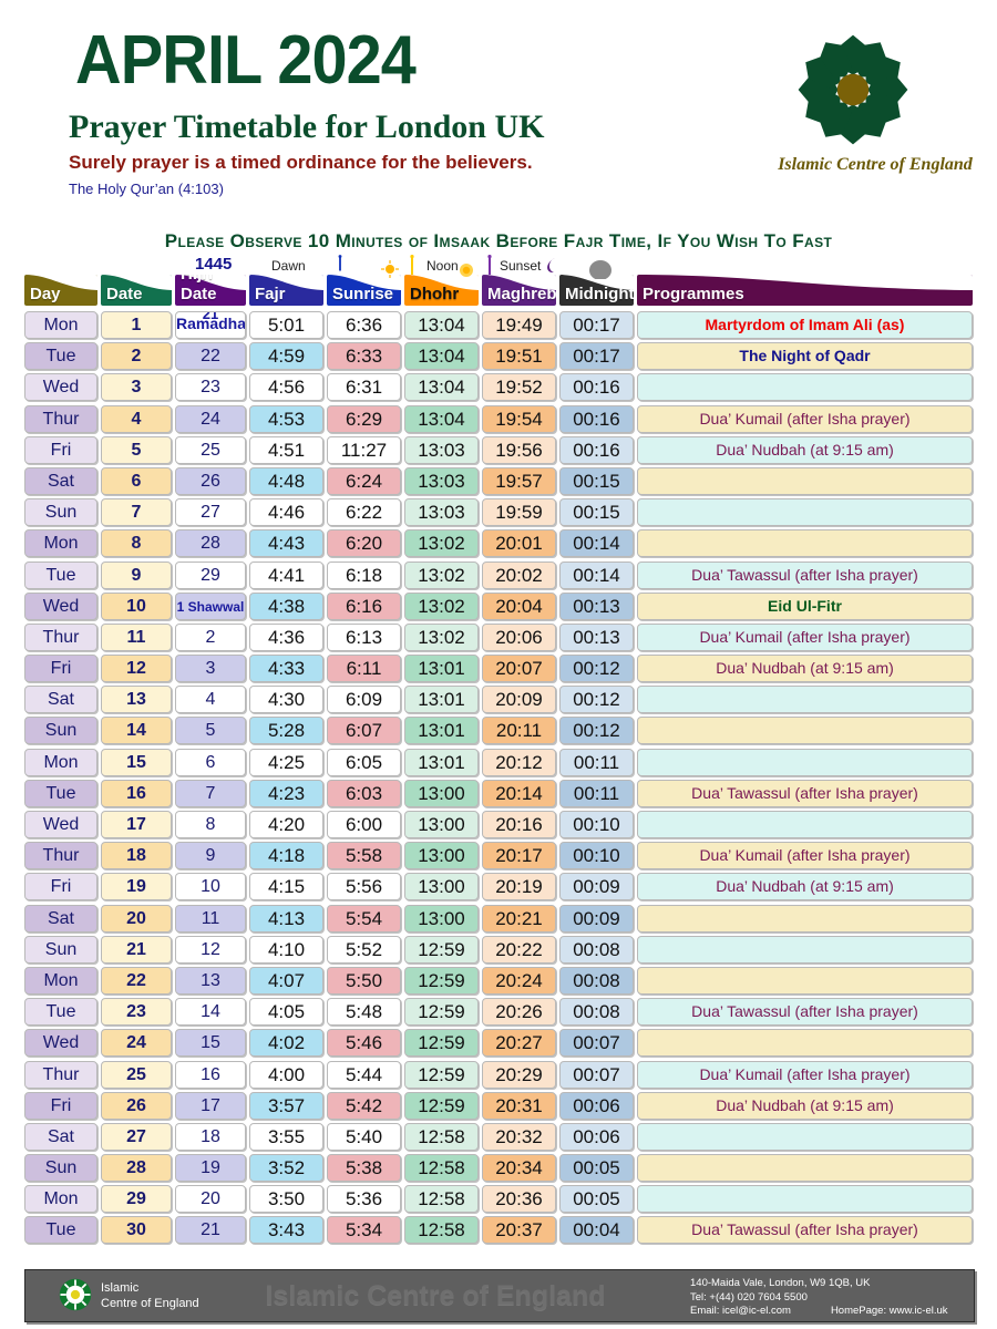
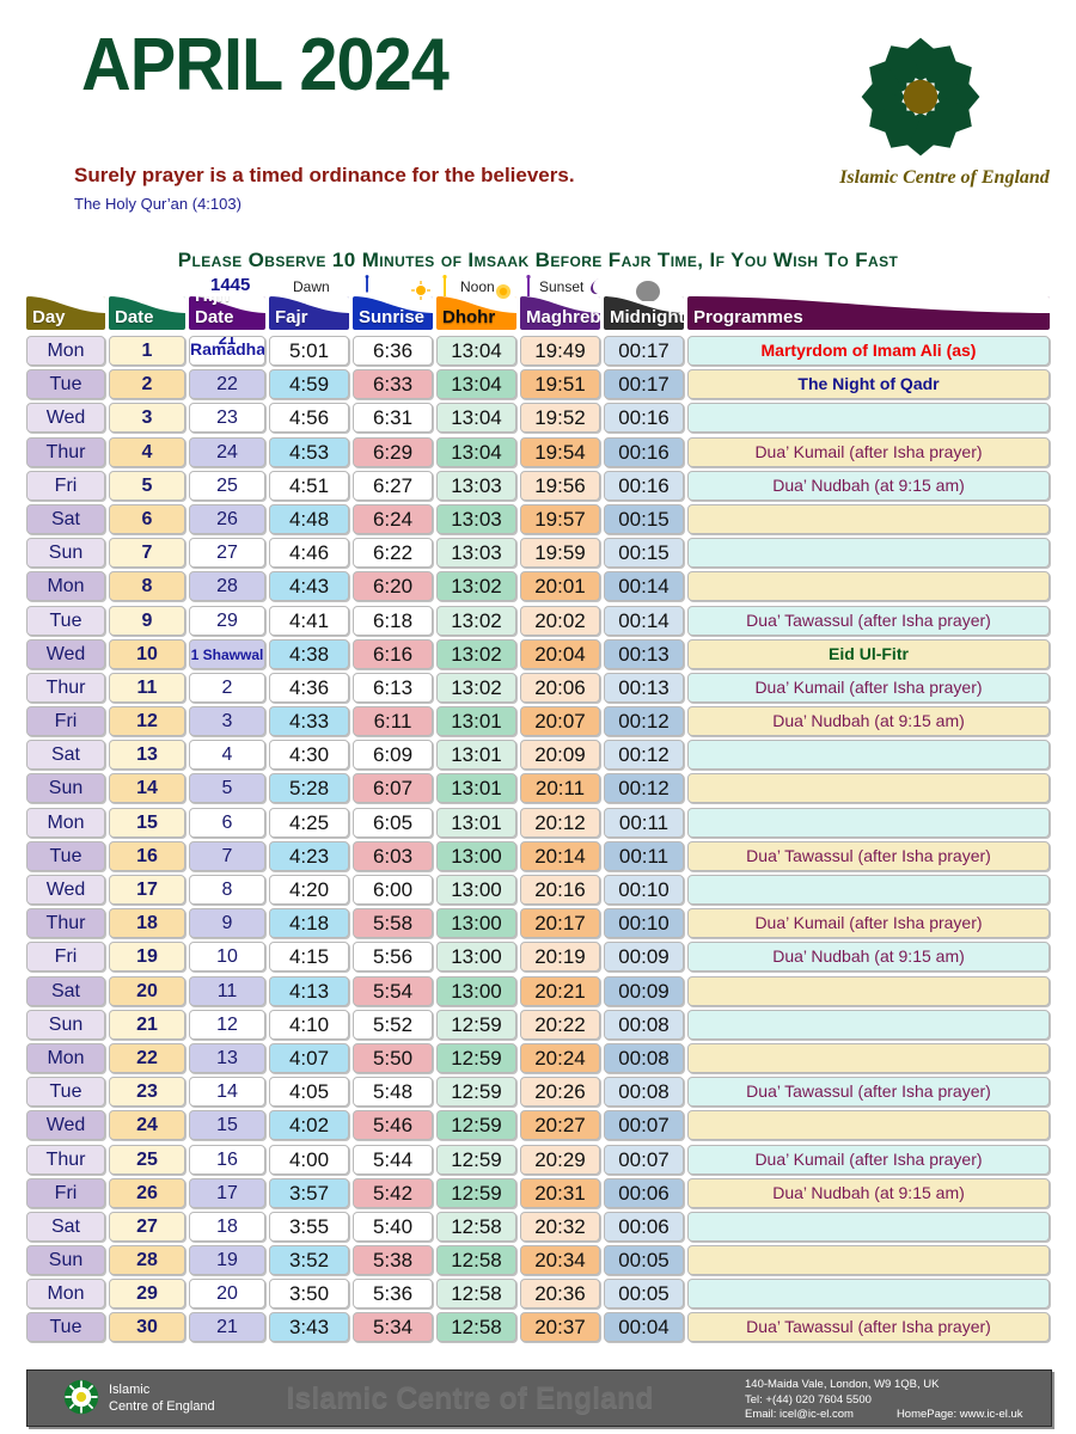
  APRIL 2024
- Prayer Timetable for London UK
  Surely prayer is a timed ordinance for the believers.
  The Holy Qur’an (4:103)
  Islamic Centre of England
  Please Observe 10 Minutes of Imsaak Before Fajr Time, If You Wish To Fast
  Day
  Date
  Hijri Date
  1445
  Fajr
  Dawn
  Sunrise
  Dhohr
  Noon
  Maghreb
  Sunset
  Midnight
  Programmes
  Mon
  1
  21
  Ramadha
  5:01
  6:36
  13:04
  19:49
  00:17
  Martyrdom of Imam Ali (as)
  Tue
  2
  22
  4:59
  6:33
  13:04
  19:51
  00:17
  The Night of Qadr
  Wed
  3
  23
  4:56
  6:31
  13:04
  19:52
  00:16
  Thur
  4
  24
  4:53
  6:29
  13:04
  19:54
  00:16
  Dua’ Kumail (after Isha prayer)
  Fri
  5
  25
  4:51
- 11:27
+ 6:27
  13:03
  19:56
  00:16
  Dua’ Nudbah (at 9:15 am)
  Sat
  6
  26
  4:48
  6:24
  13:03
  19:57
  00:15
  Sun
  7
  27
  4:46
  6:22
  13:03
  19:59
  00:15
  Mon
  8
  28
  4:43
  6:20
  13:02
  20:01
  00:14
  Tue
  9
  29
  4:41
  6:18
  13:02
  20:02
  00:14
  Dua’ Tawassul (after Isha prayer)
  Wed
  10
  1 Shawwal
  4:38
  6:16
  13:02
  20:04
  00:13
  Eid Ul-Fitr
  Thur
  11
  2
  4:36
  6:13
  13:02
  20:06
  00:13
  Dua’ Kumail (after Isha prayer)
  Fri
  12
  3
  4:33
  6:11
  13:01
  20:07
  00:12
  Dua’ Nudbah (at 9:15 am)
  Sat
  13
  4
  4:30
  6:09
  13:01
  20:09
  00:12
  Sun
  14
  5
  5:28
  6:07
  13:01
  20:11
  00:12
  Mon
  15
  6
  4:25
  6:05
  13:01
  20:12
  00:11
  Tue
  16
  7
  4:23
  6:03
  13:00
  20:14
  00:11
  Dua’ Tawassul (after Isha prayer)
  Wed
  17
  8
  4:20
  6:00
  13:00
  20:16
  00:10
  Thur
  18
  9
  4:18
  5:58
  13:00
  20:17
  00:10
  Dua’ Kumail (after Isha prayer)
  Fri
  19
  10
  4:15
  5:56
  13:00
  20:19
  00:09
  Dua’ Nudbah (at 9:15 am)
  Sat
  20
  11
  4:13
  5:54
  13:00
  20:21
  00:09
  Sun
  21
  12
  4:10
  5:52
  12:59
  20:22
  00:08
  Mon
  22
  13
  4:07
  5:50
  12:59
  20:24
  00:08
  Tue
  23
  14
  4:05
  5:48
  12:59
  20:26
  00:08
  Dua’ Tawassul (after Isha prayer)
  Wed
  24
  15
  4:02
  5:46
  12:59
  20:27
  00:07
  Thur
  25
  16
  4:00
  5:44
  12:59
  20:29
  00:07
  Dua’ Kumail (after Isha prayer)
  Fri
  26
  17
  3:57
  5:42
  12:59
  20:31
  00:06
  Dua’ Nudbah (at 9:15 am)
  Sat
  27
  18
  3:55
  5:40
  12:58
  20:32
  00:06
  Sun
  28
  19
  3:52
  5:38
  12:58
  20:34
  00:05
  Mon
  29
  20
  3:50
  5:36
  12:58
  20:36
  00:05
  Tue
  30
  21
  3:43
  5:34
  12:58
  20:37
  00:04
  Dua’ Tawassul (after Isha prayer)
  Islamic
  Centre of England
  Islamic Centre of England
  140-Maida Vale, London, W9 1QB, UK
  Tel: +(44) 020 7604 5500
  Email: icel@ic-el.com HomePage: www.ic-el.uk
